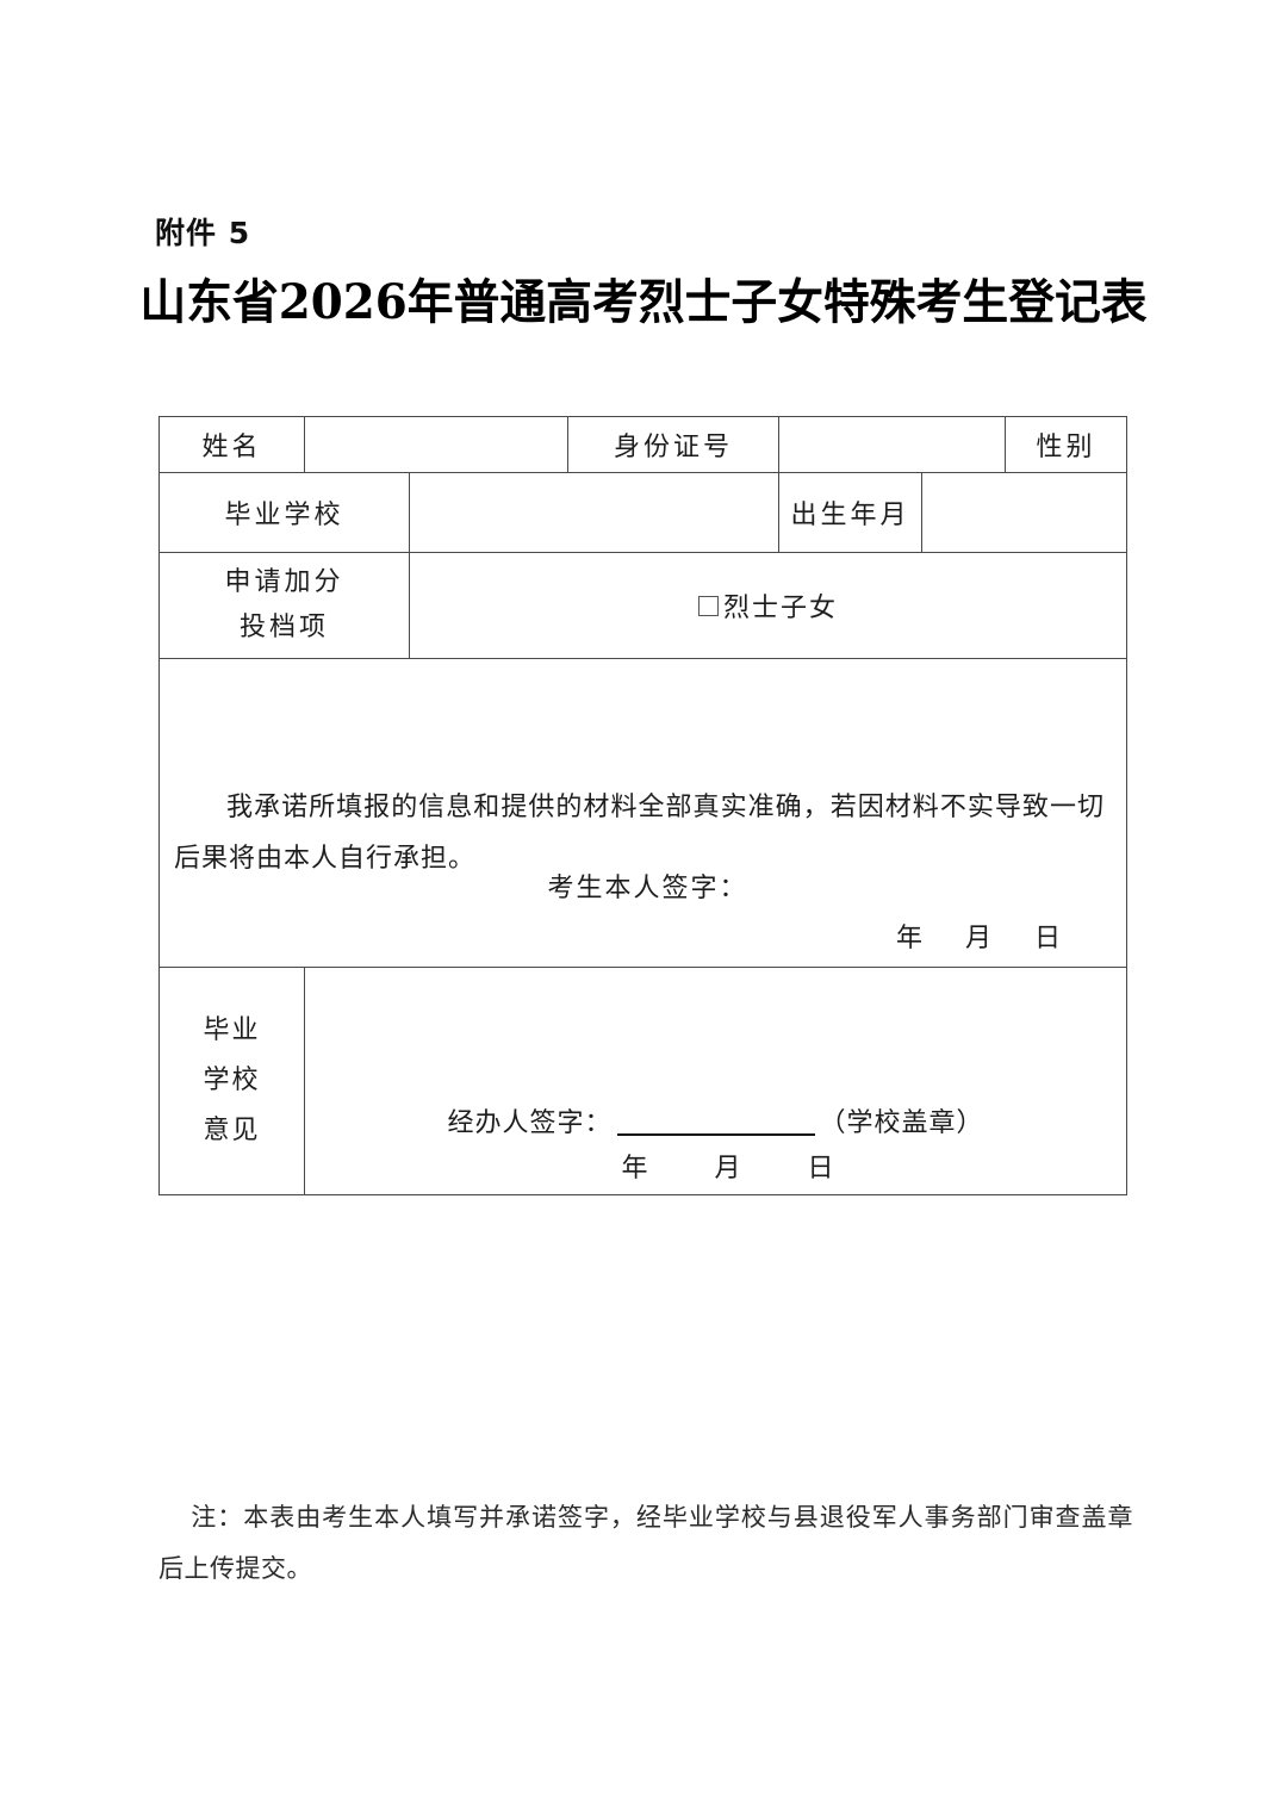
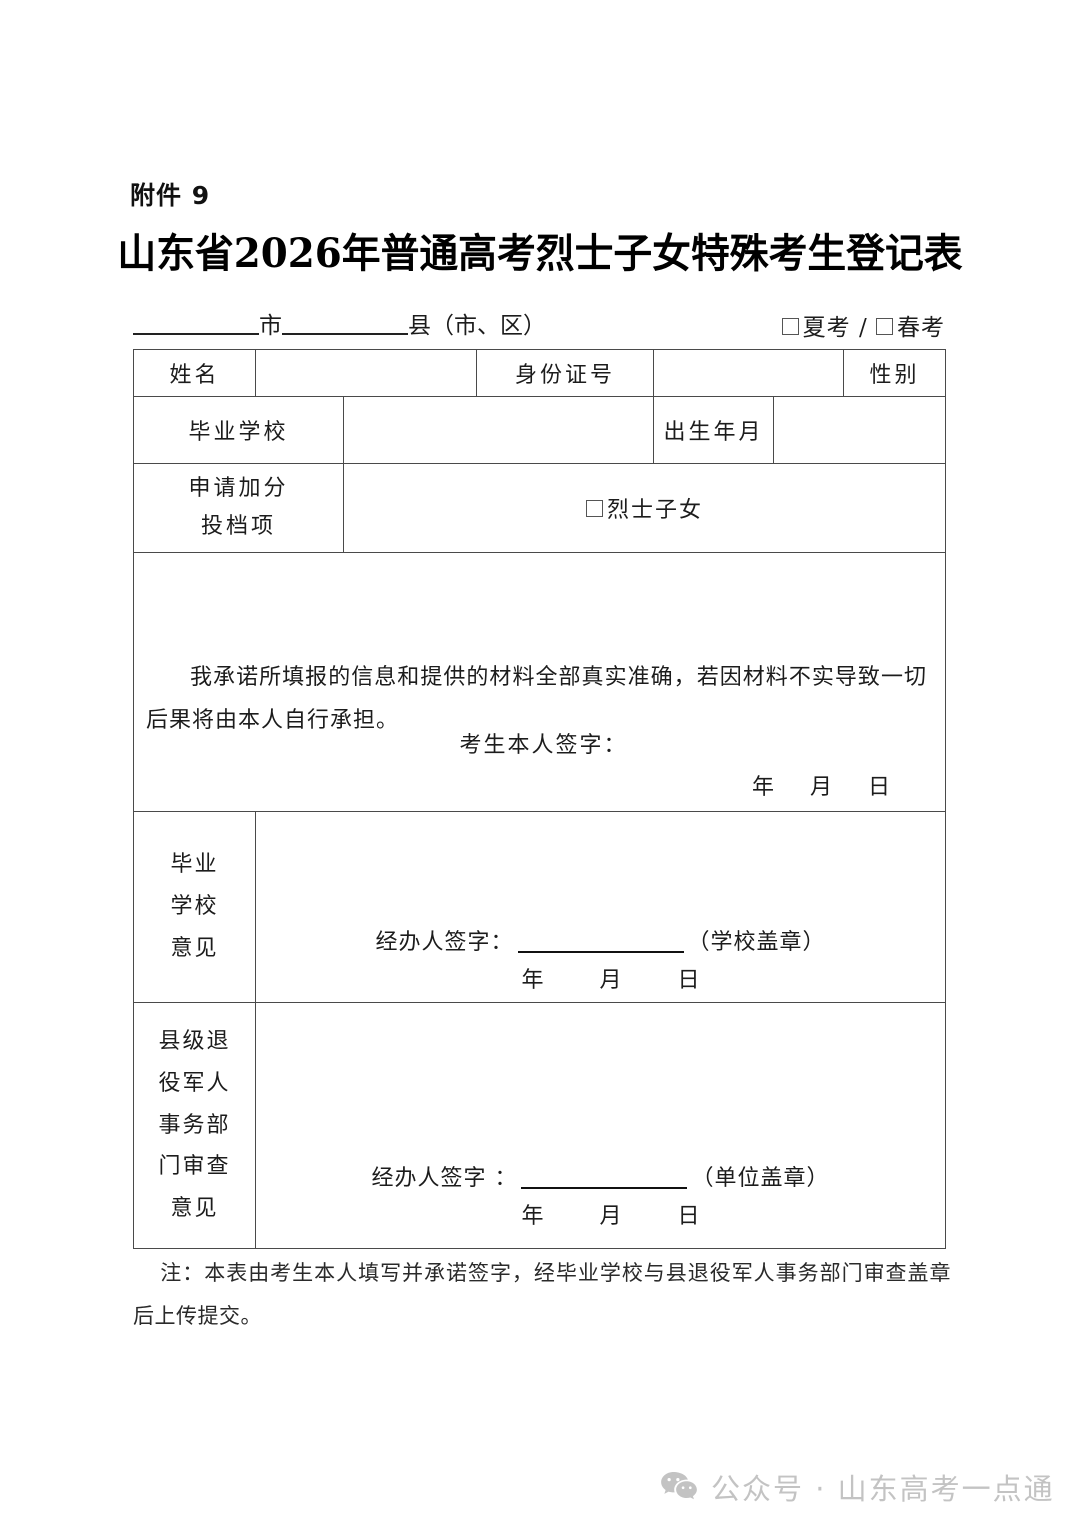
- 附件 5
+ 附件 9
  山东省2026年普通高考烈士子女特殊考生登记表
+ 市 县（市、区）
+ 夏考 / 春考
  姓名		身份证号		性别
  毕业学校		出生年月
  申请加分 投档项	烈士子女
  我承诺所填报的信息和提供的材料全部真实准确，若因材料不实导致一切后果将由本人自行承担。 考生本人签字： 年 月 日
  毕业 学校 意见	经办人签字： （学校盖章） 年 月 日
+ 县级退 役军人 事务部 门审查 意见	经办人签字 ： （单位盖章） 年 月 日
  注：本表由考生本人填写并承诺签字，经毕业学校与县退役军人事务部门审查盖章后上传提交。
+ 公众号 · 山东高考一点通
